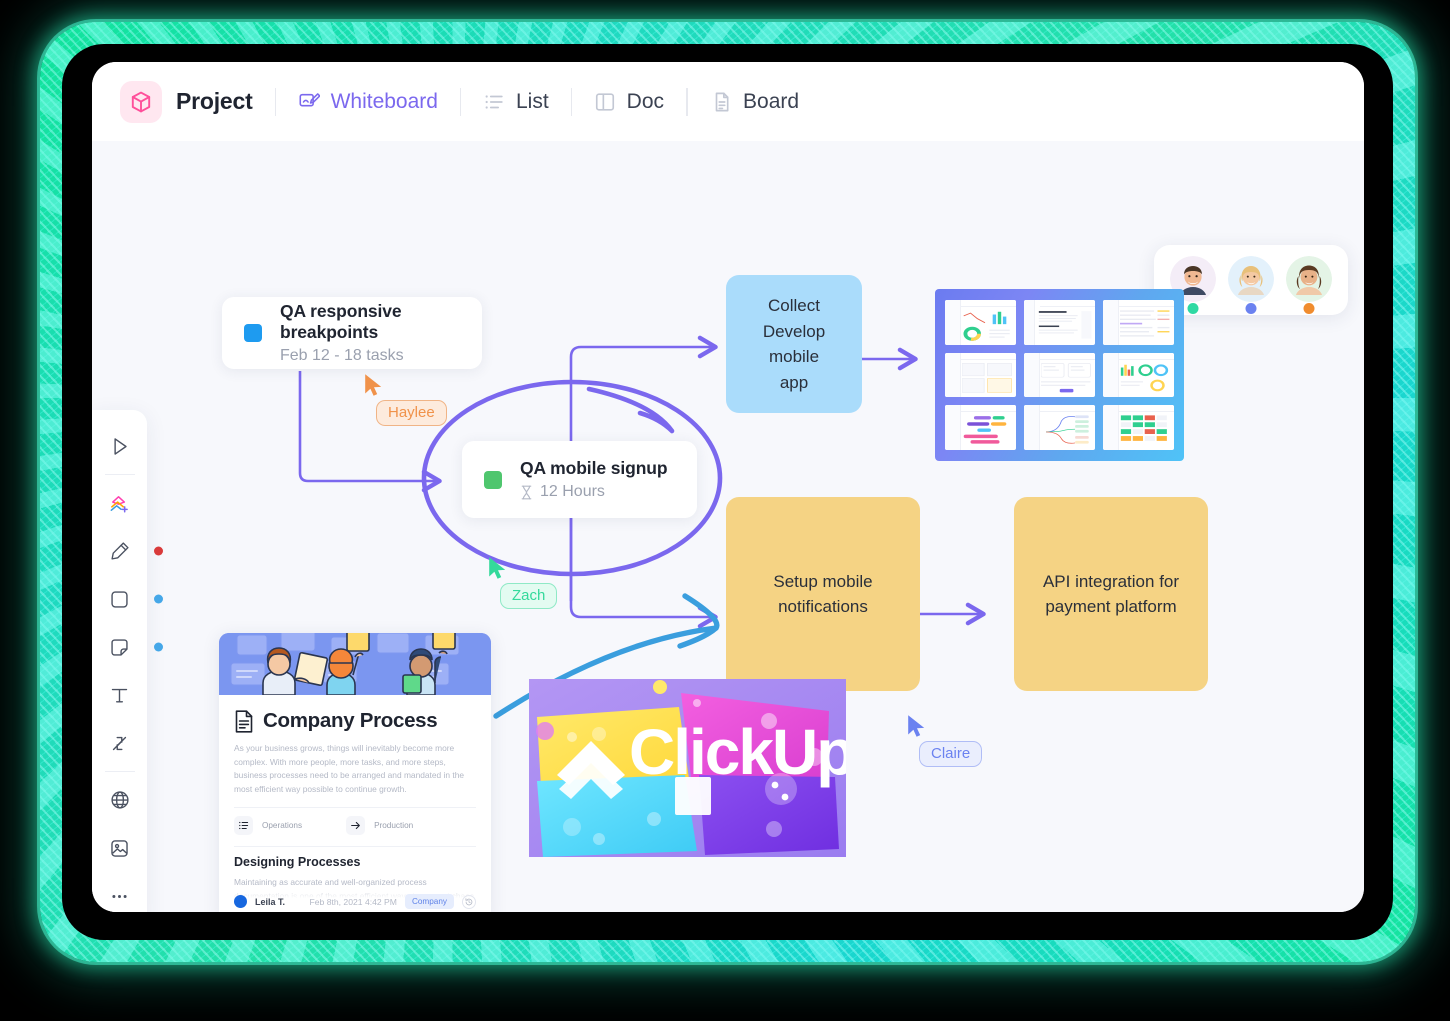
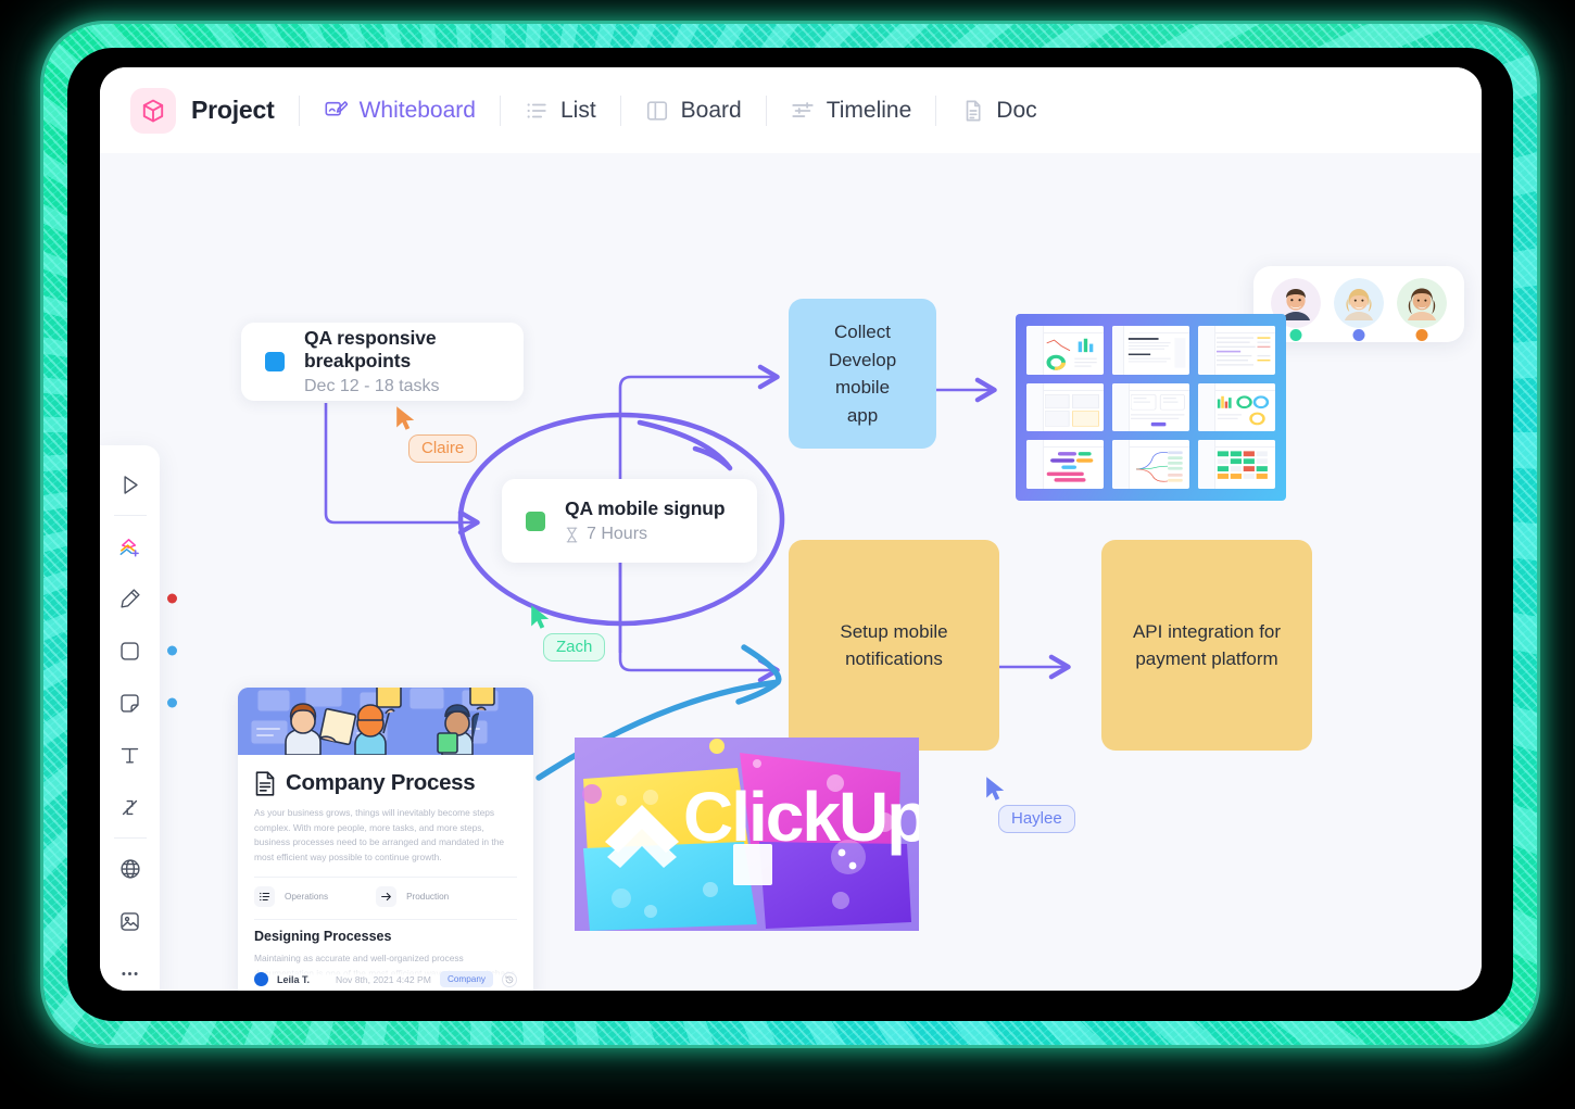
  Project
  Whiteboard
  List
- Doc
+ Board
+ Timeline
- Board
+ Doc
  QA responsive breakpoints
- Feb 12 - 18 tasks
+ Dec 12 - 18 tasks
  QA mobile signup
- 12 Hours
+ 7 Hours
  Collect
  Develop mobile
  app
  Setup mobile
  notifications
  API integration for
  payment platform
  Company Process
- As your business grows, things will inevitably become more complex. With more people, more tasks, and more steps, business processes need to be arranged and mandated in the most efficient way possible to continue growth.
+ As your business grows, things will inevitably become steps complex. With more people, more tasks, and more steps, business processes need to be arranged and mandated in the most efficient way possible to continue growth.
  Operations
  Production
  Designing Processes
  Leila T.
- Feb 8th, 2021 4:42 PM
+ Nov 8th, 2021 4:42 PM
  Company
  ClickUp
- Haylee
+ Claire
  Zach
- Claire
+ Haylee
